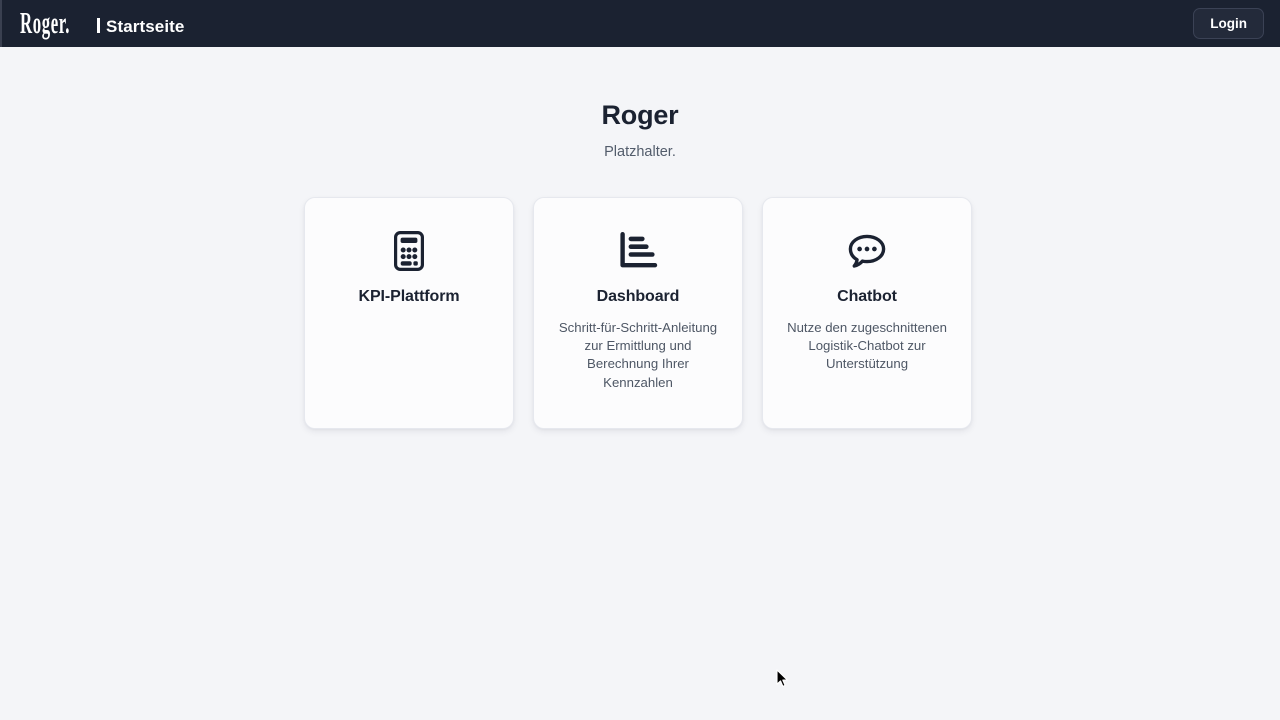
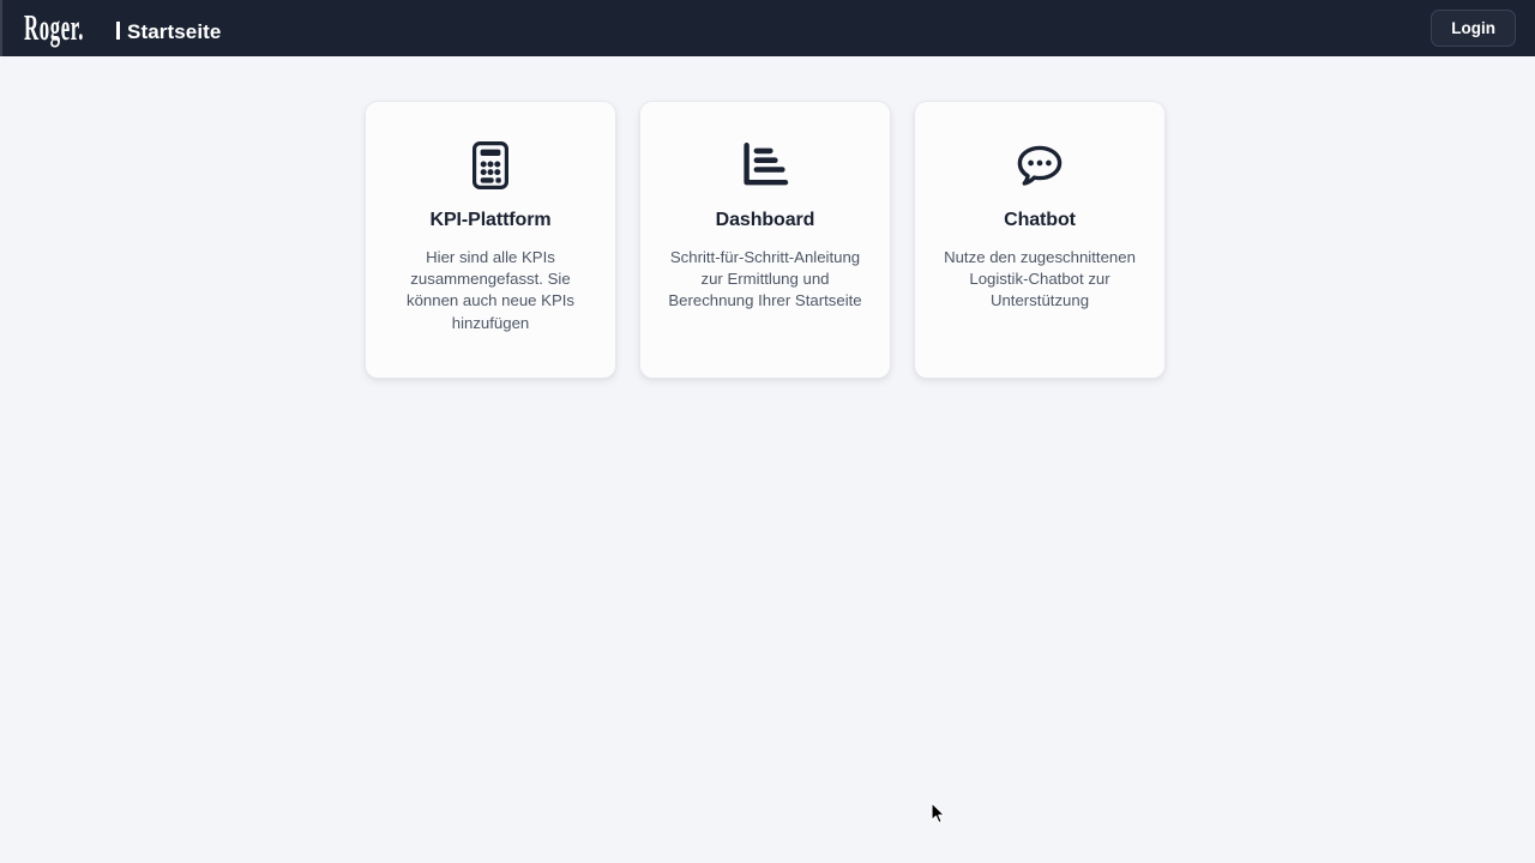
  Roger.
  Startseite
  Login
- Roger
- Platzhalter.
  KPI-Plattform
+ Hier sind alle KPIs zusammengefasst. Sie können auch neue KPIs hinzufügen
  Dashboard
- Schritt-für-Schritt-Anleitung zur Ermittlung und Berechnung Ihrer Kennzahlen
+ Schritt-für-Schritt-Anleitung zur Ermittlung und Berechnung Ihrer Startseite
  Chatbot
  Nutze den zugeschnittenen Logistik-Chatbot zur Unterstützung
